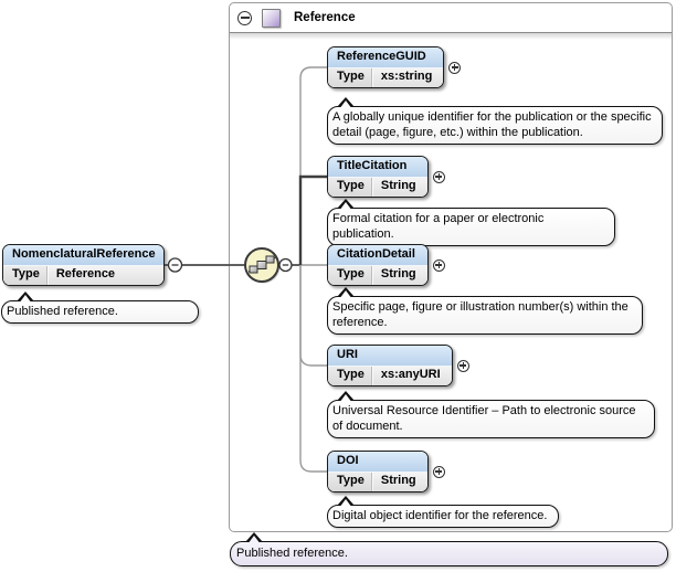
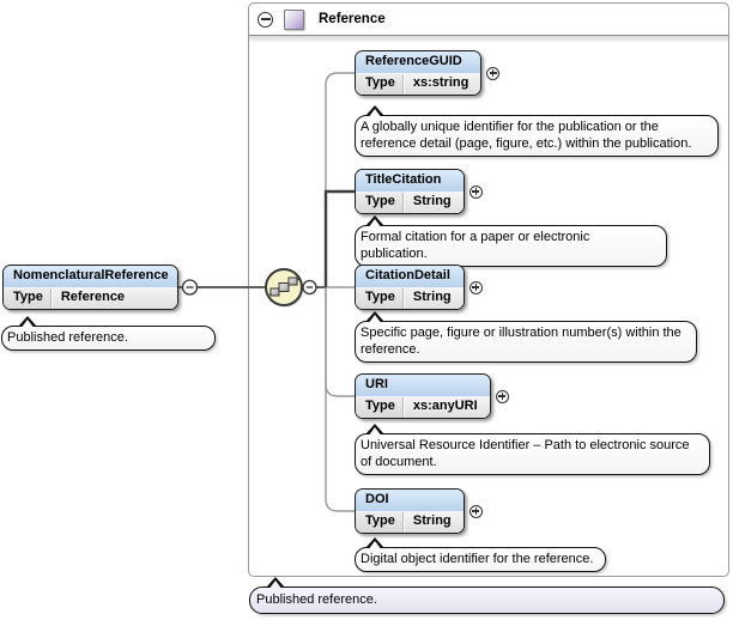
  Reference
  NomenclaturalReference
  Type
  Reference
  Published reference.
  ReferenceGUID
  Type
  xs:string
- A globally unique identifier for the publication or the specific detail (page, figure, etc.) within the publication.
+ A globally unique identifier for the publication or the reference detail (page, figure, etc.) within the publication.
  TitleCitation
  Type
  String
  Formal citation for a paper or electronic publication.
  CitationDetail
  Type
  String
  Specific page, figure or illustration number(s) within the reference.
  URI
  Type
  xs:anyURI
  Universal Resource Identifier – Path to electronic source of document.
  DOI
  Type
  String
  Digital object identifier for the reference.
  Published reference.
